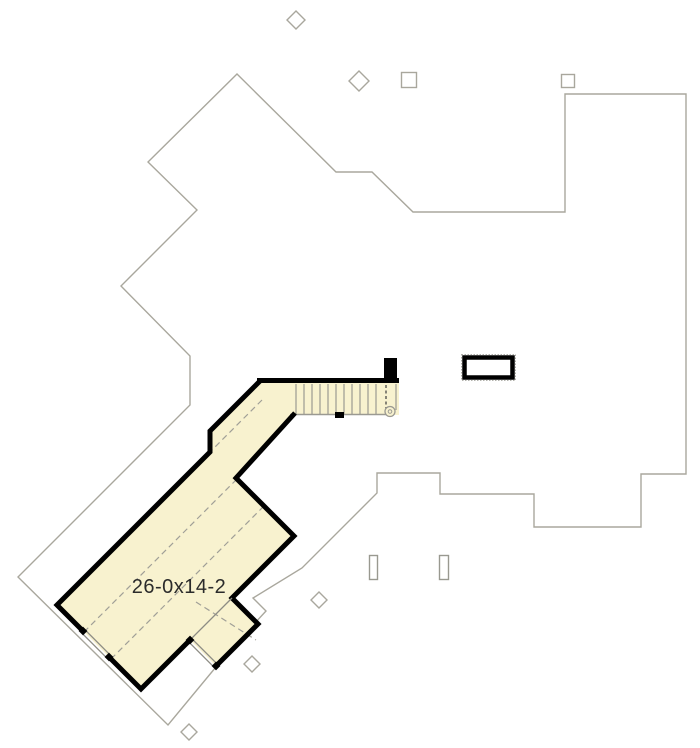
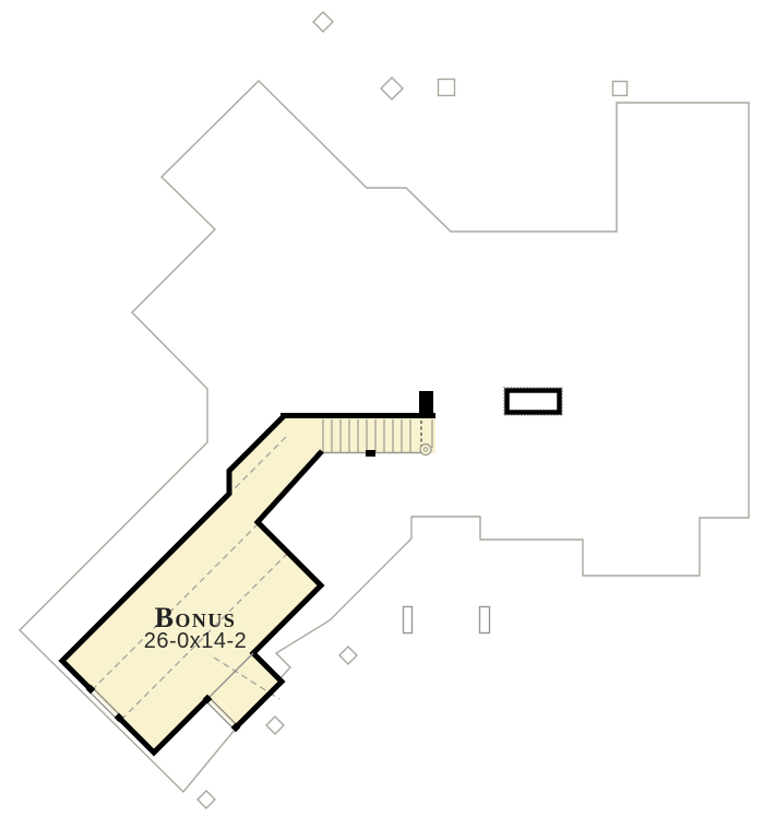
+ Bonus
  26-0x14-2
